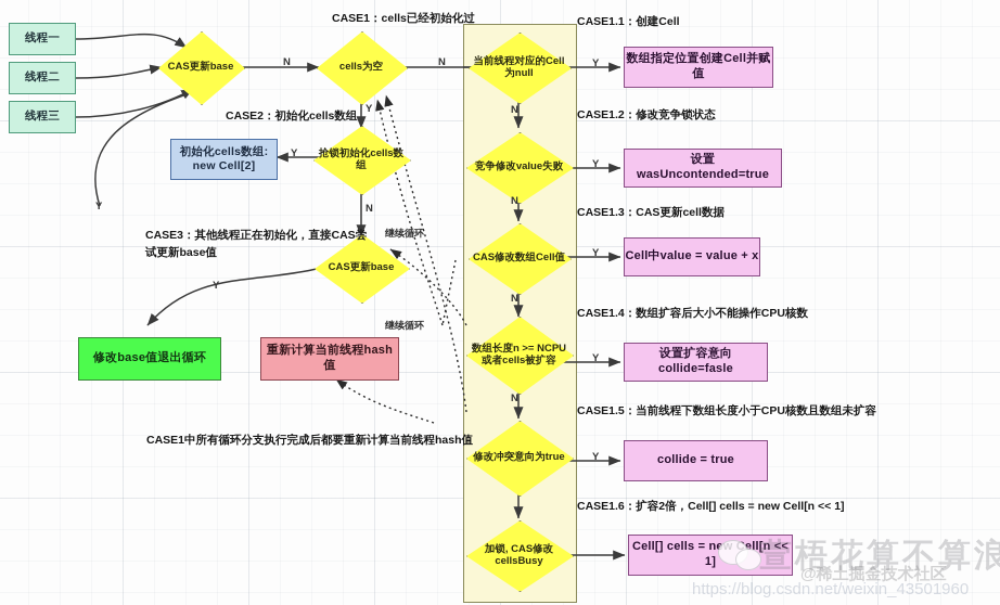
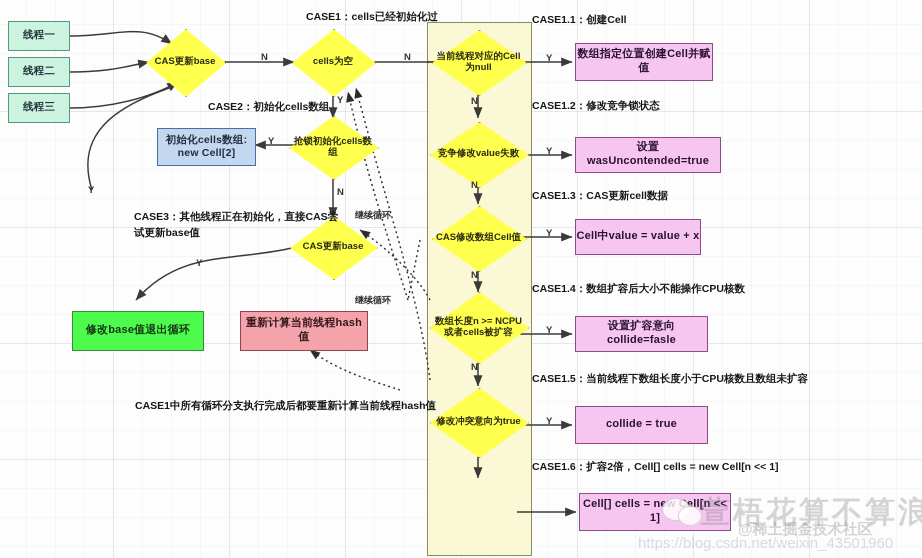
  线程一
  线程二
  线程三
  CAS更新base
  cells为空
  抢锁初始化cells数组
  CAS更新base
  当前线程对应的Cell为null
  竞争修改value失败
  CAS修改数组Cell值
  数组长度n >= NCPU或者cells被扩容
  修改冲突意向为true
- 加锁, CAS修改cellsBusy
  初始化cells数组:
  new Cell[2]
  修改base值退出循环
  重新计算当前线程hash值
  数组指定位置创建Cell并赋值
  设置wasUncontended=true
  Cell中value = value + x
  设置扩容意向collide=fasle
  collide = true
  Cell[] cells = new Cell[n << 1]
  CASE1：cells已经初始化过
  CASE2：初始化cells数组
  CASE3：其他线程正在初始化，直接CAS尝试更新base值
  CASE1.1：创建Cell
  CASE1.2：修改竞争锁状态
  CASE1.3：CAS更新cell数据
  CASE1.4：数组扩容后大小不能操作CPU核数
  CASE1.5：当前线程下数组长度小于CPU核数且数组未扩容
  CASE1.6：扩容2倍，Cell[] cells = new Cell[n << 1]
  N
  N
  Y
  Y
  N
  Y
  Y
  N
  N
  N
  N
  Y
  Y
  Y
  Y
  Y
  继续循环
  继续循环
  CASE1中所有循环分支执行完成后都要重新计算当前线程hash值
  萱梧花算不算浪
  @稀土掘金技术社区
  https://blog.csdn.net/weixin_43501960
